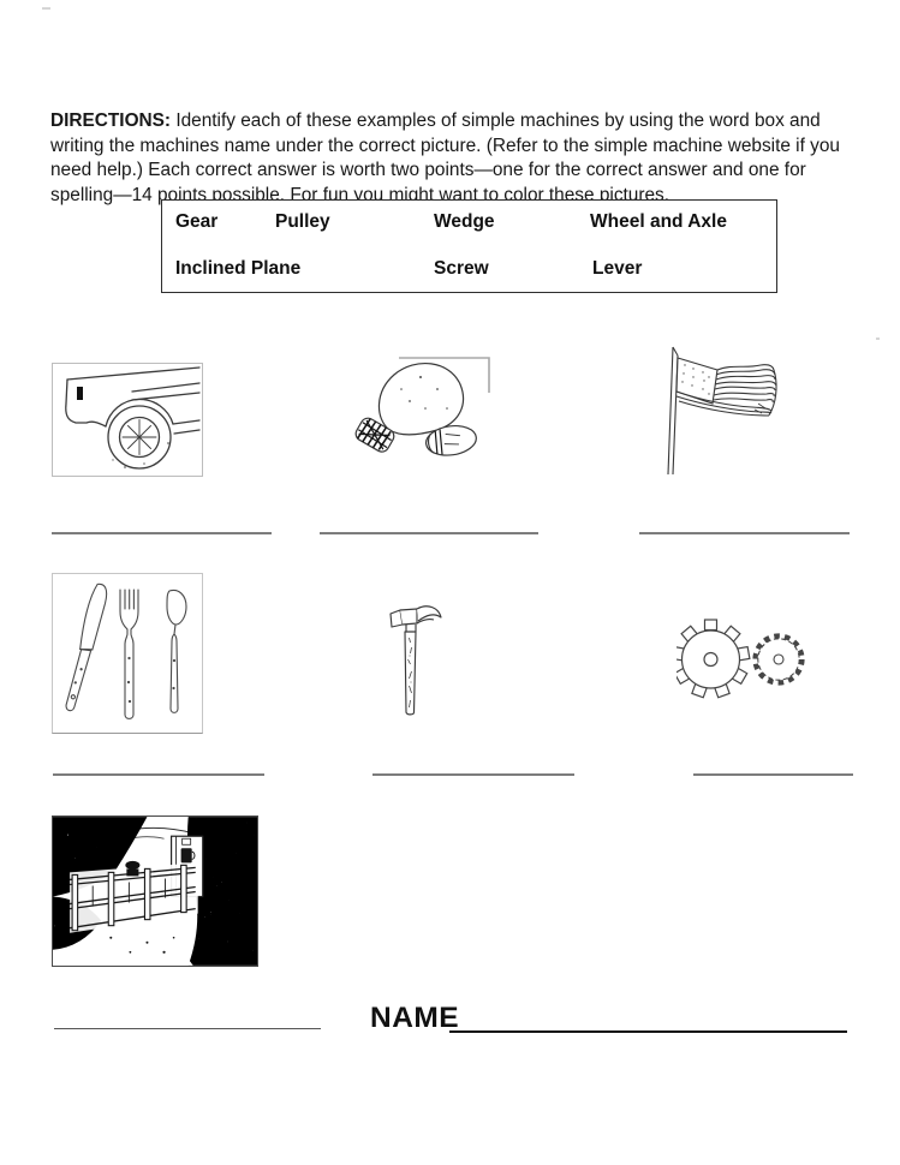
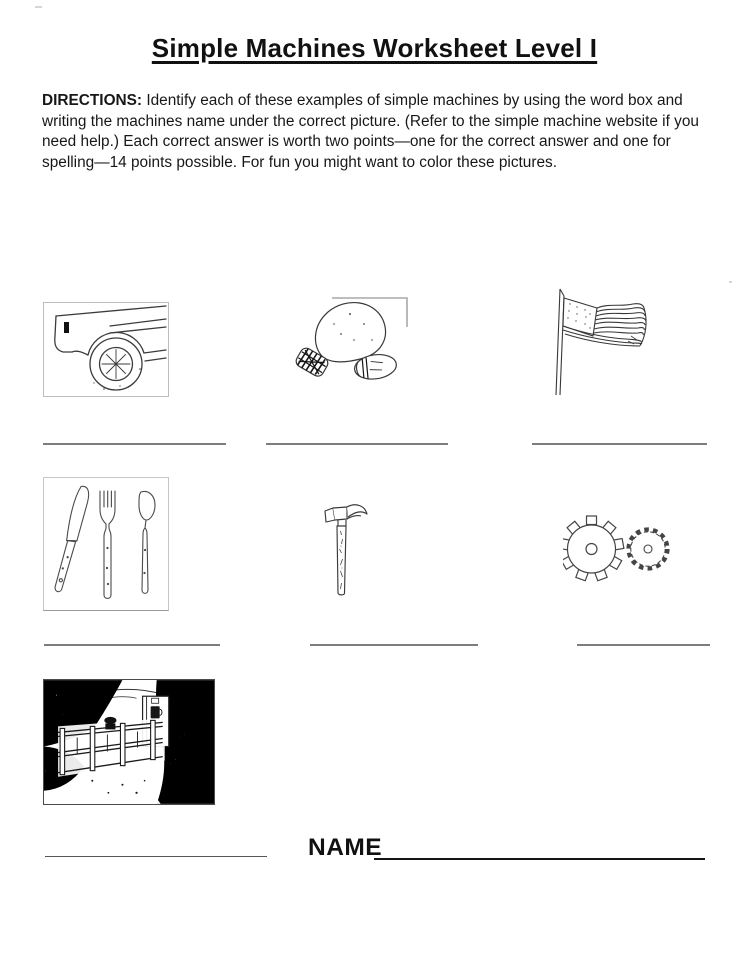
+ Simple Machines Worksheet Level I
  DIRECTIONS: Identify each of these examples of simple machines by using the word box and writing the machines name under the correct picture. (Refer to the simple machine website if you need help.) Each correct answer is worth two points—one for the correct answer and one for spelling—14 points possible. For fun you might want to color these pictures.
- Gear
- Pulley
- Wedge
- Wheel and Axle
- Inclined Plane
- Screw
- Lever
  NAME
